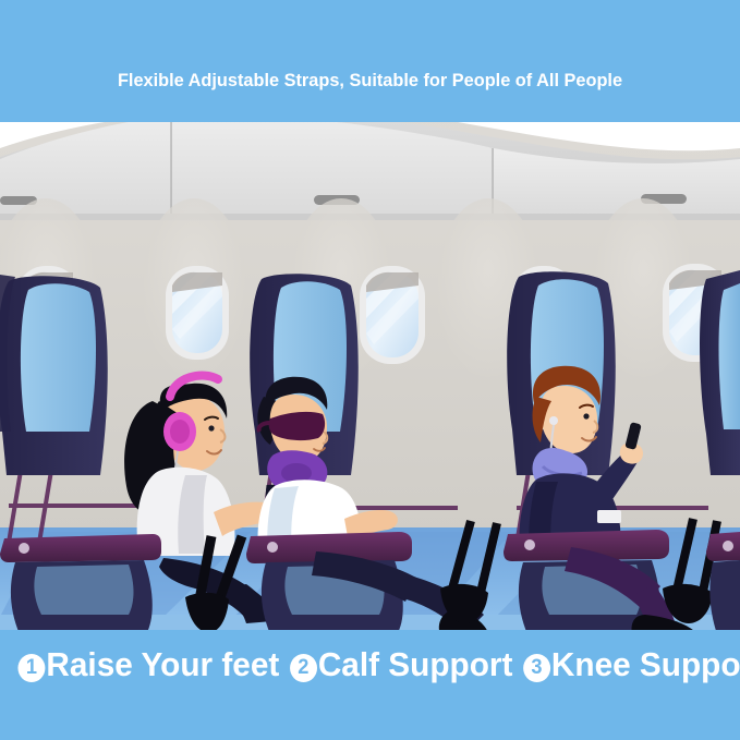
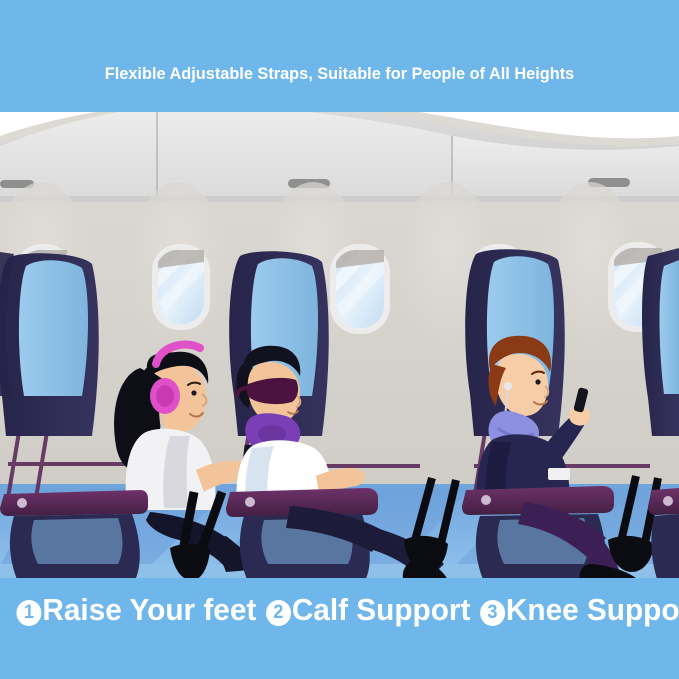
- Flexible Adjustable Straps, Suitable for People of All People
+ Flexible Adjustable Straps, Suitable for People of All Heights
  1 Raise Your feet 2 Calf Support 3 Knee Suppo
